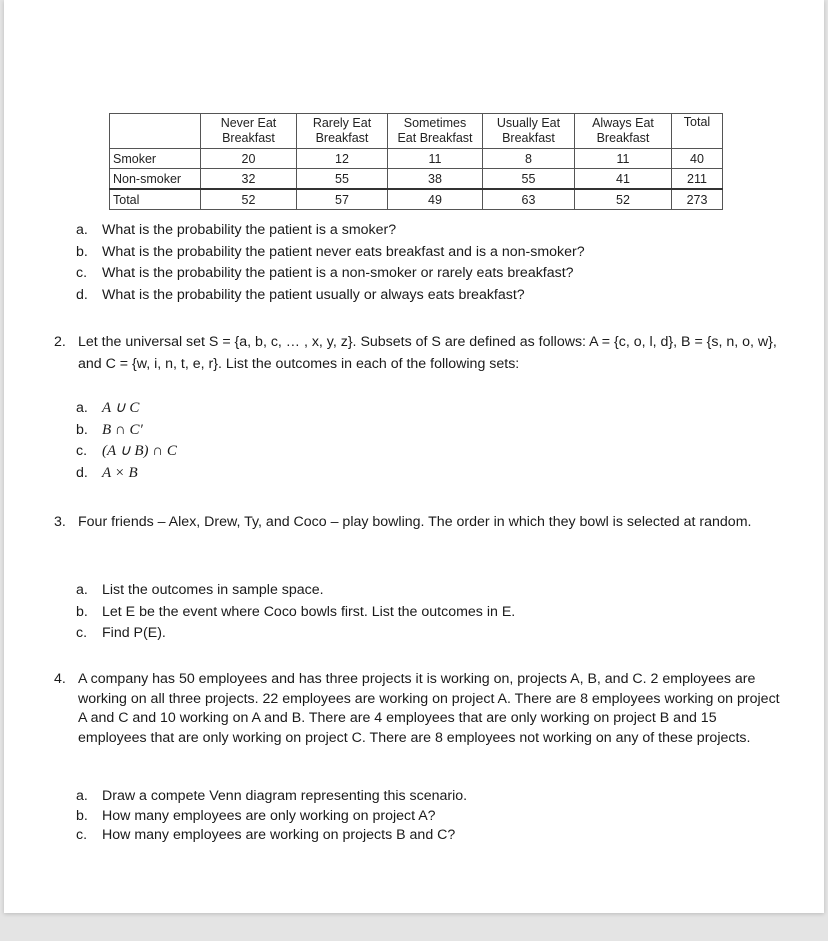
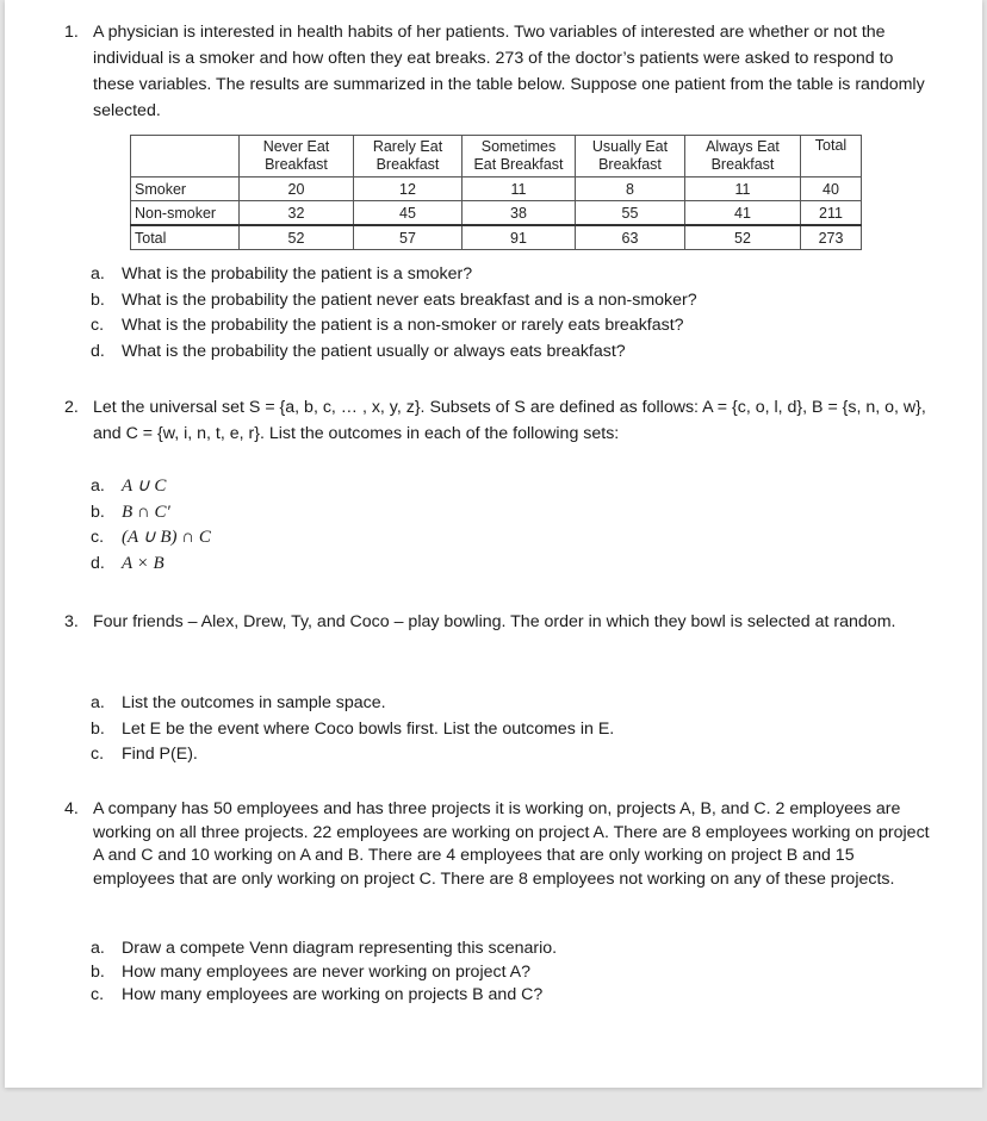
+ 1.
+ A physician is interested in health habits of her patients. Two variables of interested are whether or not the individual is a smoker and how often they eat breaks. 273 of the doctor’s patients were asked to respond to these variables. The results are summarized in the table below. Suppose one patient from the table is randomly selected.
  	Never EatBreakfast	Rarely EatBreakfast	SometimesEat Breakfast	Usually EatBreakfast	Always EatBreakfast	Total
  Smoker	20	12	11	8	11	40
- Non-smoker	32	55	38	55	41	211
+ Non-smoker	32	45	38	55	41	211
- Total	52	57	49	63	52	273
+ Total	52	57	91	63	52	273
  a.
  What is the probability the patient is a smoker?
  b.
  What is the probability the patient never eats breakfast and is a non-smoker?
  c.
  What is the probability the patient is a non-smoker or rarely eats breakfast?
  d.
  What is the probability the patient usually or always eats breakfast?
  2.
  Let the universal set S = {a, b, c, … , x, y, z}. Subsets of S are defined as follows: A = {c, o, l, d}, B = {s, n, o, w}, and C = {w, i, n, t, e, r}. List the outcomes in each of the following sets:
  a.
  A ∪ C
  b.
  B ∩ C′
  c.
  (A ∪ B) ∩ C
  d.
  A × B
  3.
  Four friends – Alex, Drew, Ty, and Coco – play bowling. The order in which they bowl is selected at random.
  a.
  List the outcomes in sample space.
  b.
  Let E be the event where Coco bowls first. List the outcomes in E.
  c.
  Find P(E).
  4.
  A company has 50 employees and has three projects it is working on, projects A, B, and C. 2 employees are working on all three projects. 22 employees are working on project A. There are 8 employees working on project A and C and 10 working on A and B. There are 4 employees that are only working on project B and 15 employees that are only working on project C. There are 8 employees not working on any of these projects.
  a.
  Draw a compete Venn diagram representing this scenario.
  b.
- How many employees are only working on project A?
+ How many employees are never working on project A?
  c.
  How many employees are working on projects B and C?
